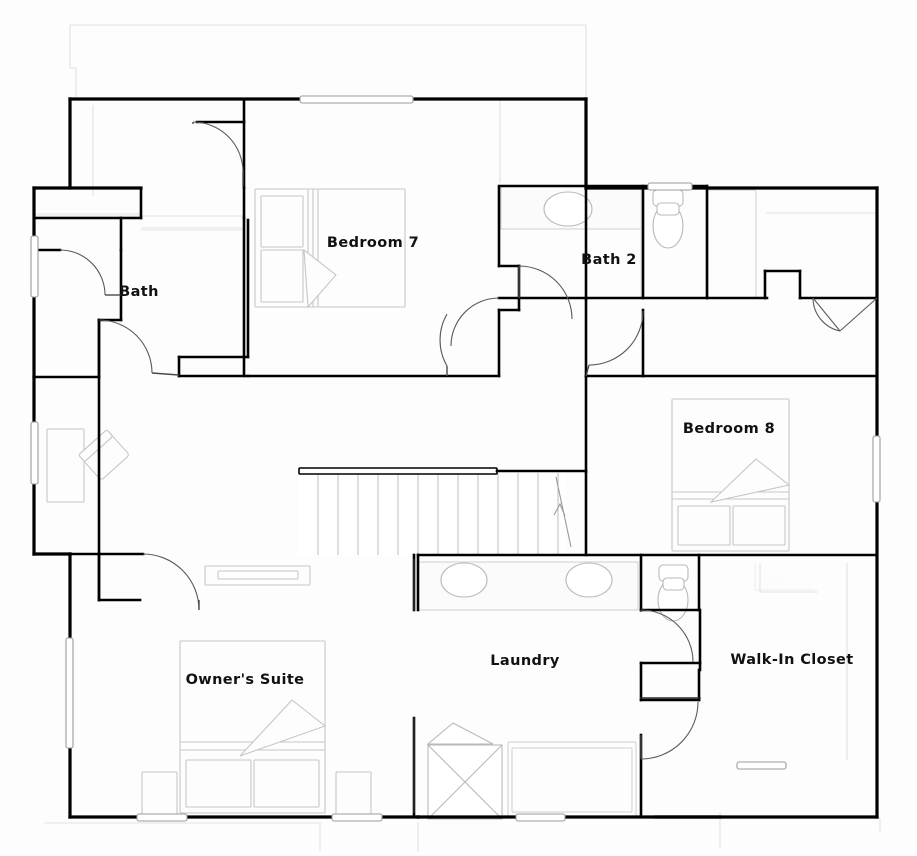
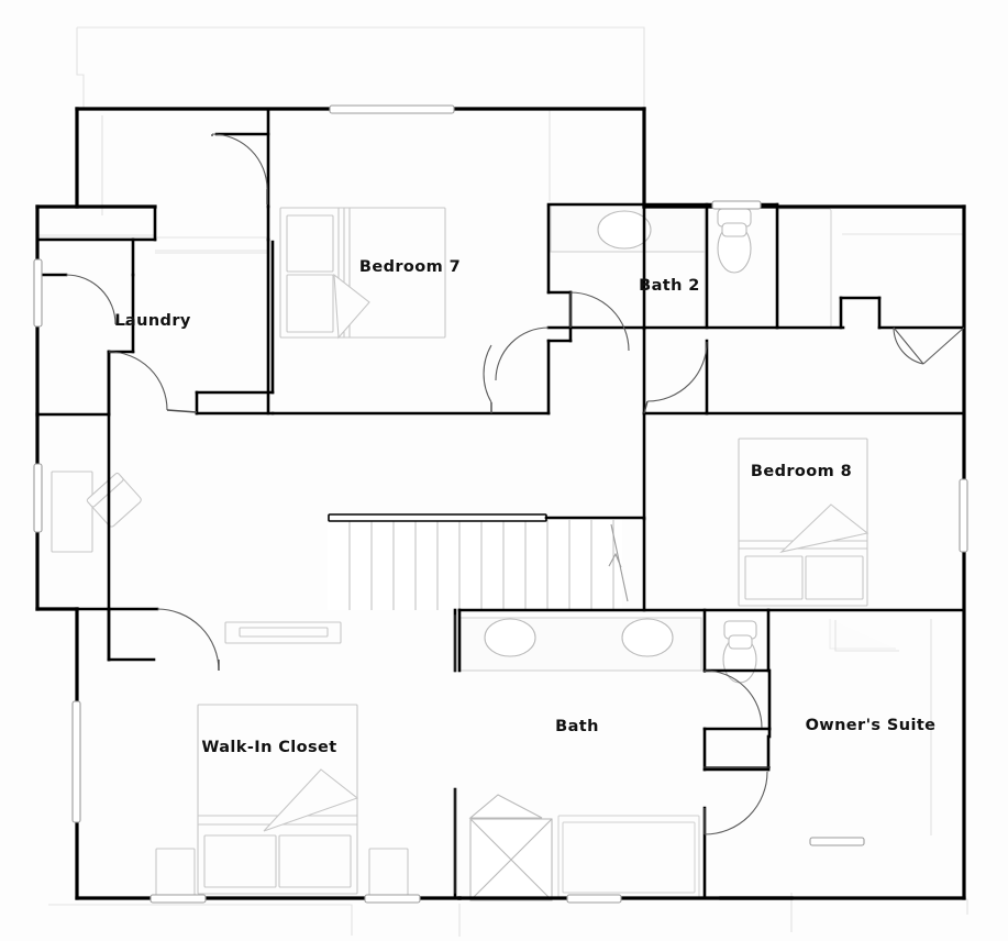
  Bedroom 7
- Bath
+ Laundry
  Bath 2
  Bedroom 8
- Owner's Suite
+ Walk-In Closet
- Laundry
+ Bath
- Walk-In Closet
+ Owner's Suite
